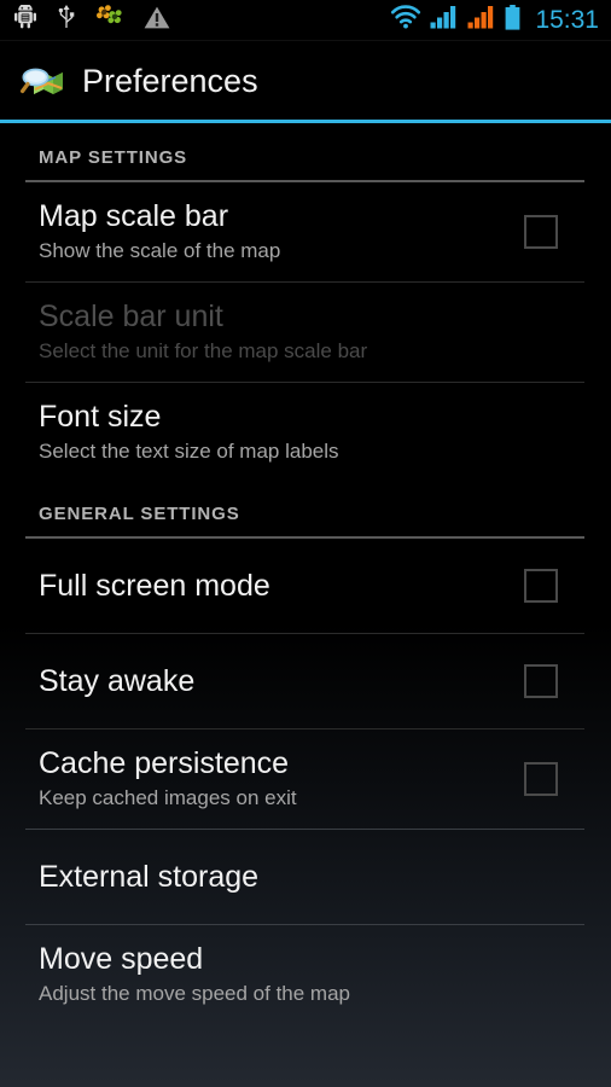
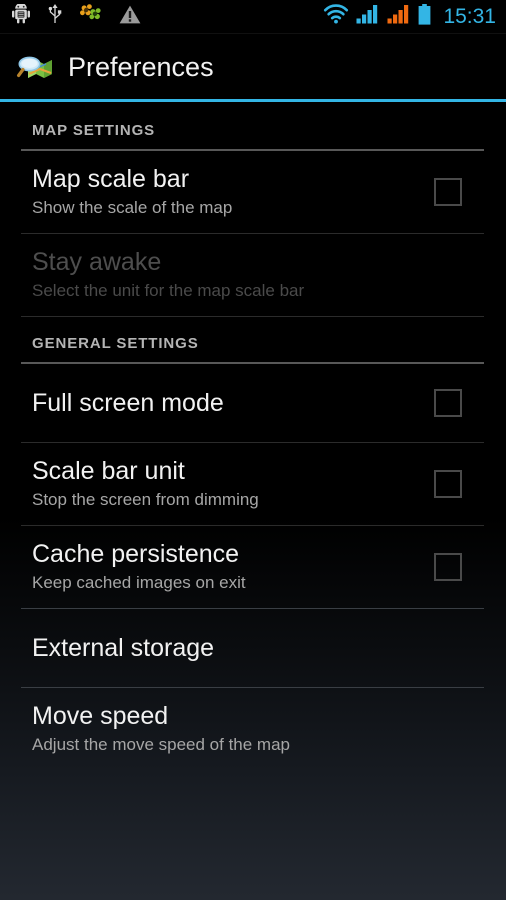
  15:31
  Preferences
  MAP SETTINGS
  Map scale bar
  Show the scale of the map
- Scale bar unit
+ Stay awake
  Select the unit for the map scale bar
- Font size
- Select the text size of map labels
  GENERAL SETTINGS
  Full screen mode
- Stay awake
+ Scale bar unit
+ Stop the screen from dimming
  Cache persistence
  Keep cached images on exit
  External storage
  Move speed
  Adjust the move speed of the map
